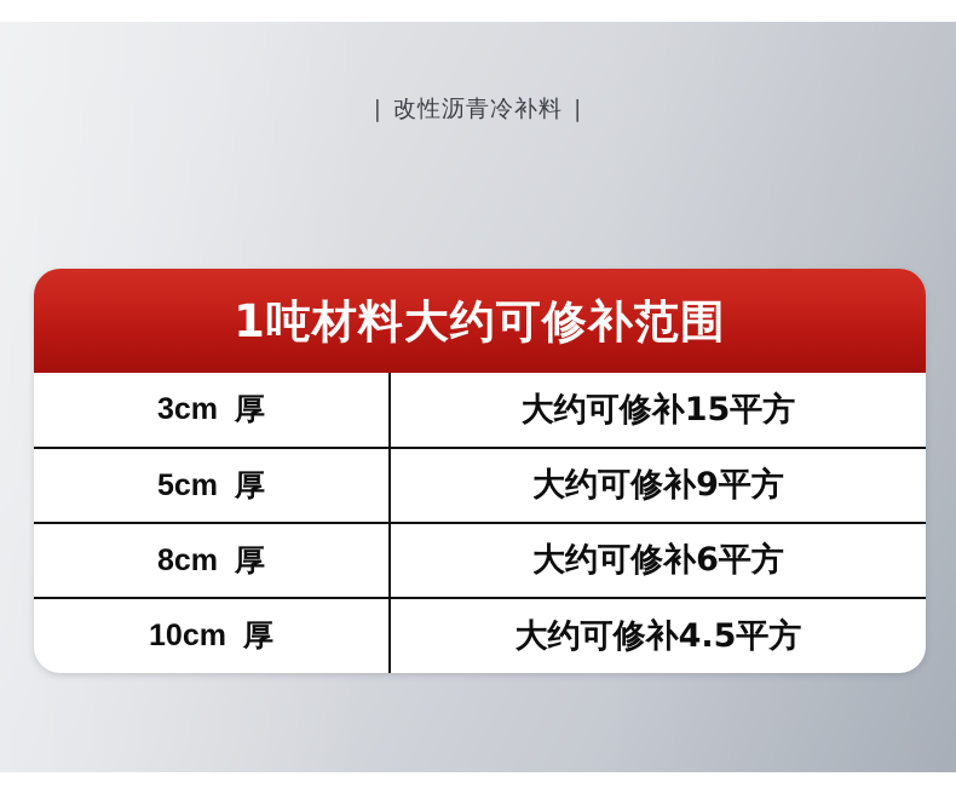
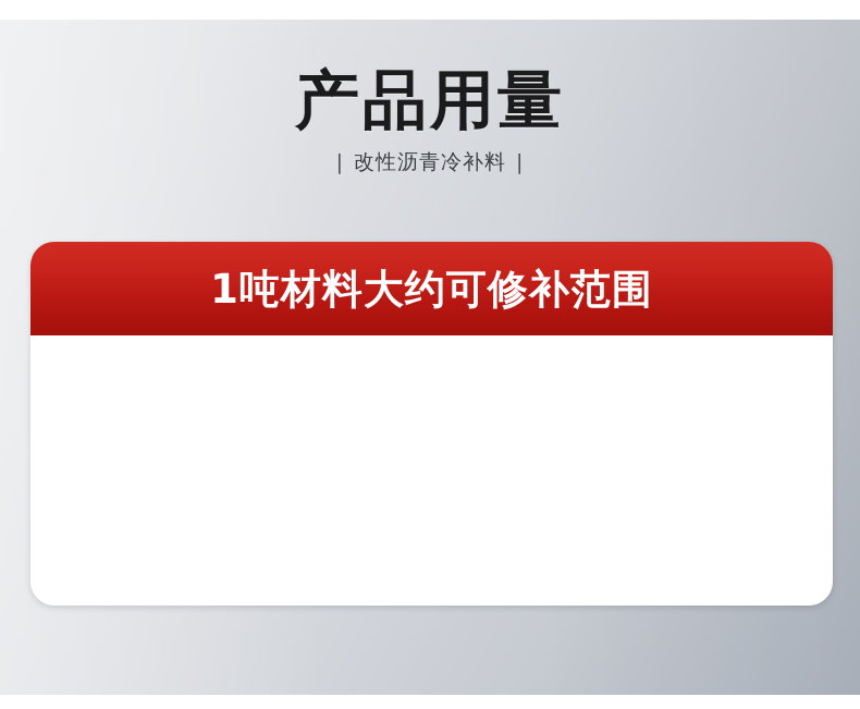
+ 产品用量
  | 改性沥青冷补料 |
  1吨材料大约可修补范围
- 3cm 厚	大约可修补15平方
- 5cm 厚	大约可修补9平方
- 8cm 厚	大约可修补6平方
- 10cm 厚	大约可修补4.5平方
